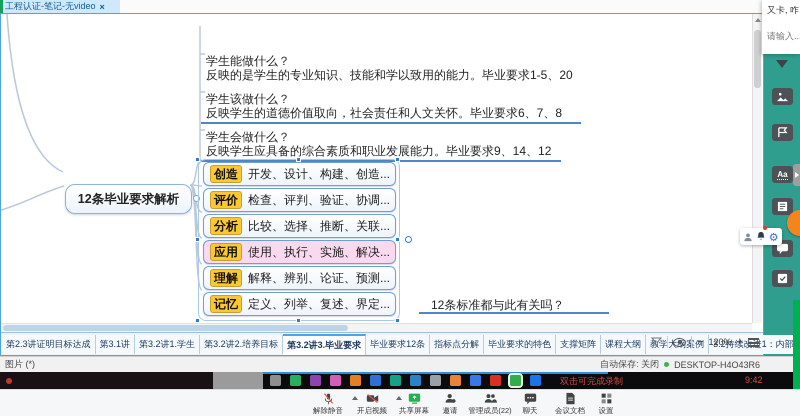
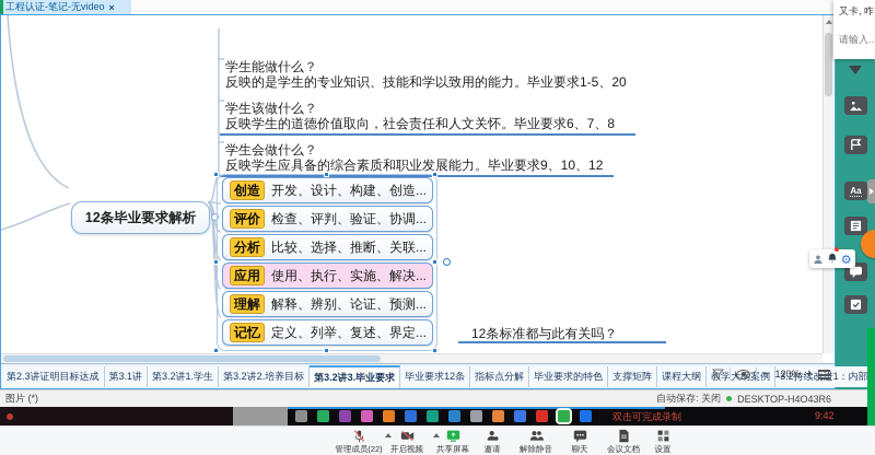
  工程认证-笔记-无video
  ×
  学生能做什么？
  反映的是学生的专业知识、技能和学以致用的能力。毕业要求1-5、20
  学生该做什么？
  反映学生的道德价值取向，社会责任和人文关怀。毕业要求6、7、8
  学生会做什么？
- 反映学生应具备的综合素质和职业发展能力。毕业要求9、14、12
+ 反映学生应具备的综合素质和职业发展能力。毕业要求9、10、12
  12条毕业要求解析
  创造
  开发、设计、构建、创造...
  评价
  检查、评判、验证、协调...
  分析
  比较、选择、推断、关联...
  应用
  使用、执行、实施、解决...
  理解
  解释、辨别、论证、预测...
  记忆
  定义、列举、复述、界定...
  12条标准都与此有关吗？
  第2.3讲证明目标达成
  第3.1讲
  第3.2讲1.学生
  第3.2讲2.培养目标
  第3.2讲3.毕业要求
  毕业要求12条
  指标点分解
  毕业要求的特色
  支撑矩阵
  课程大纲
  −
  120%
  +
  图片 (*)
  自动保存: 关闭
  DESKTOP-H4O43R6
  双击可完成录制
  9:42
- 解除静音
+ 管理成员(22)
  开启视频
  共享屏幕
  邀请
- 管理成员(22)
+ 解除静音
  聊天
  会议文档
  设置
  又卡, 咋
  请输入..
  Aa
